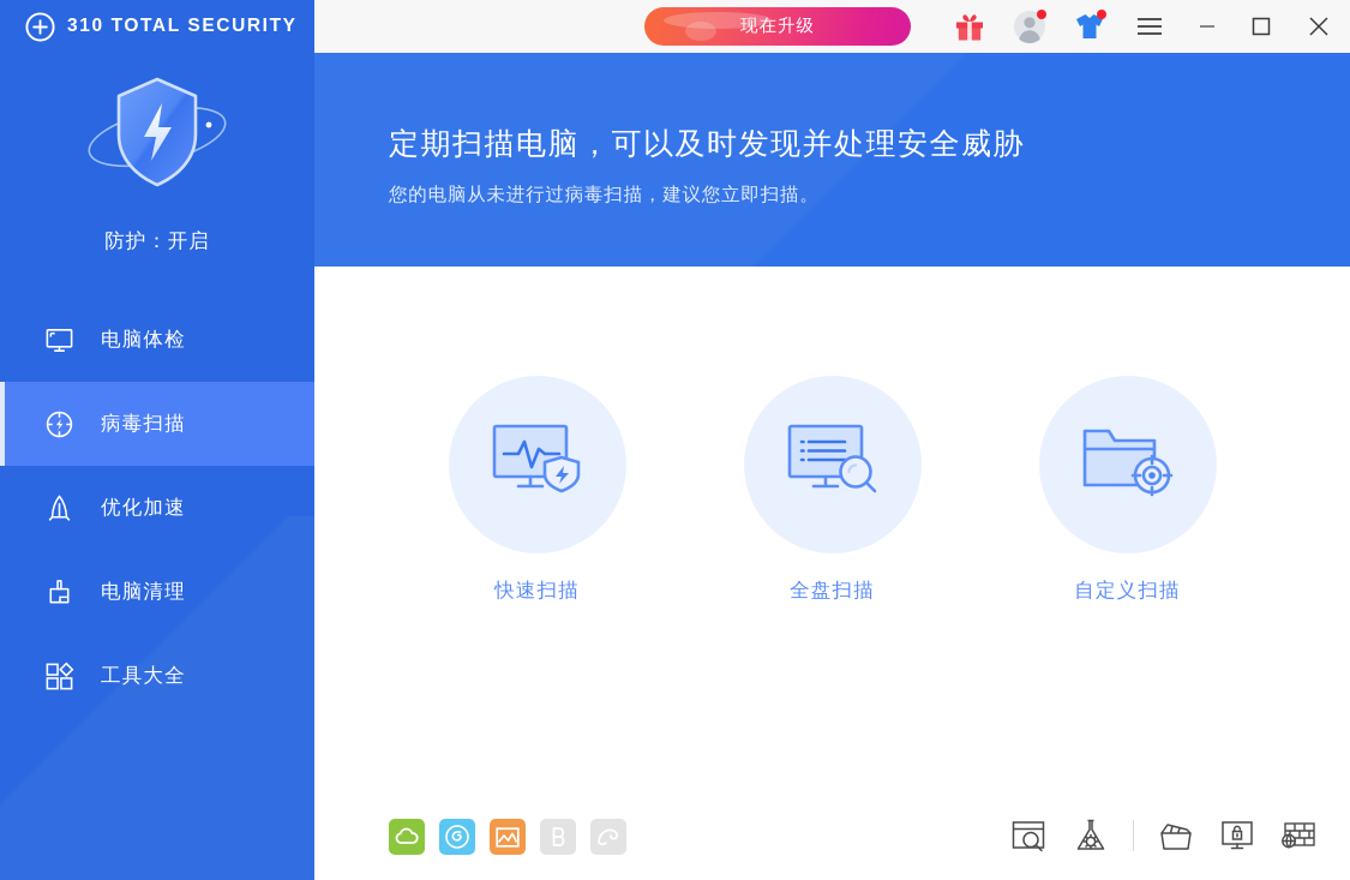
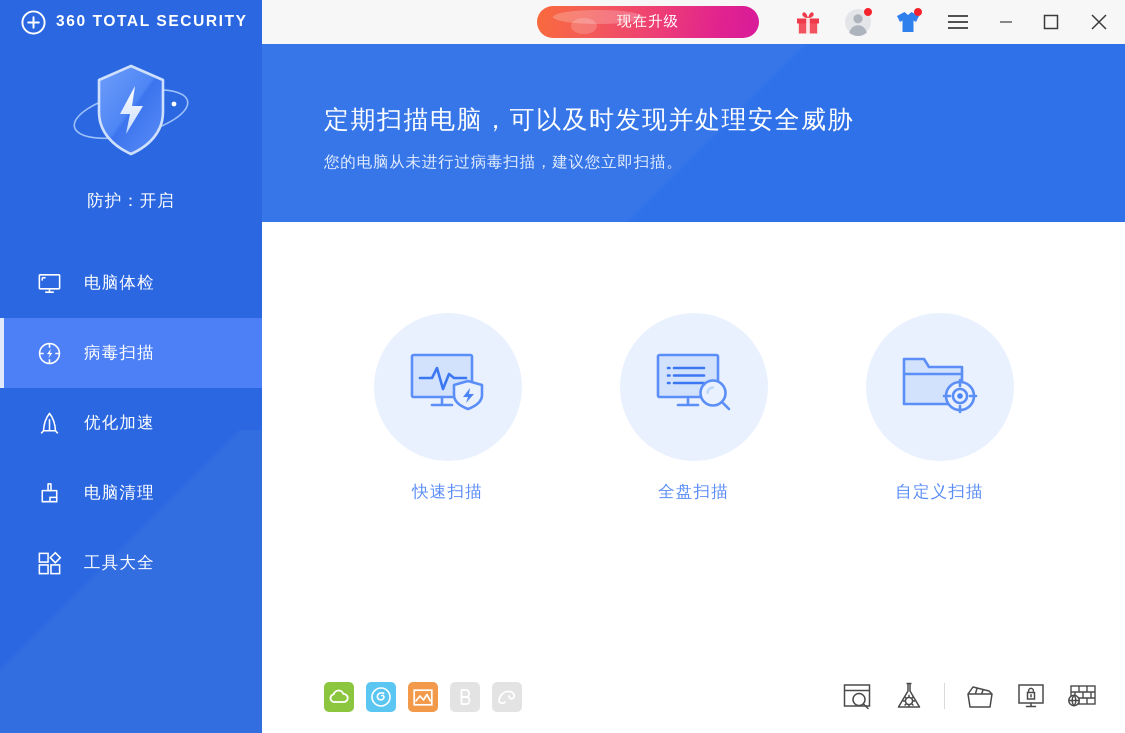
- 310 TOTAL SECURITY
+ 360 TOTAL SECURITY
  防护：开启
  电脑体检
  病毒扫描
  优化加速
  电脑清理
  工具大全
  现在升级
  定期扫描电脑，可以及时发现并处理安全威胁
  您的电脑从未进行过病毒扫描，建议您立即扫描。
  快速扫描
  全盘扫描
  自定义扫描
